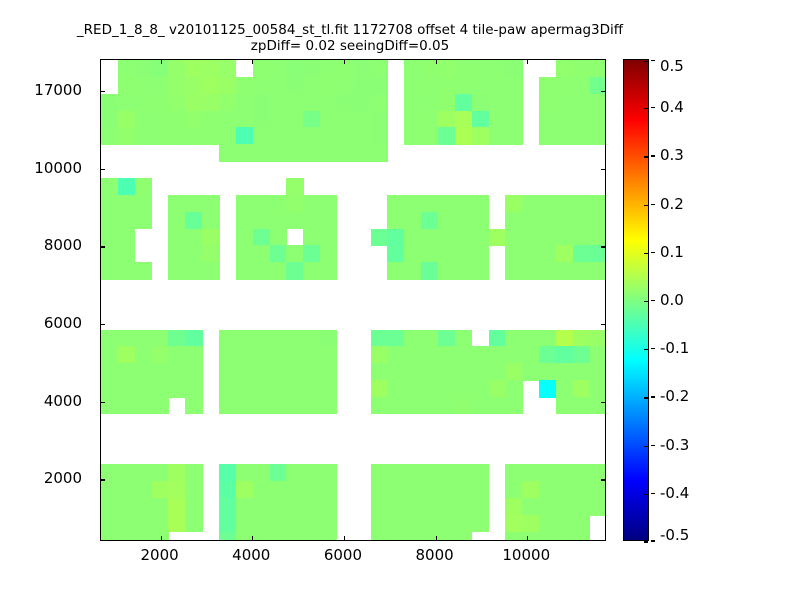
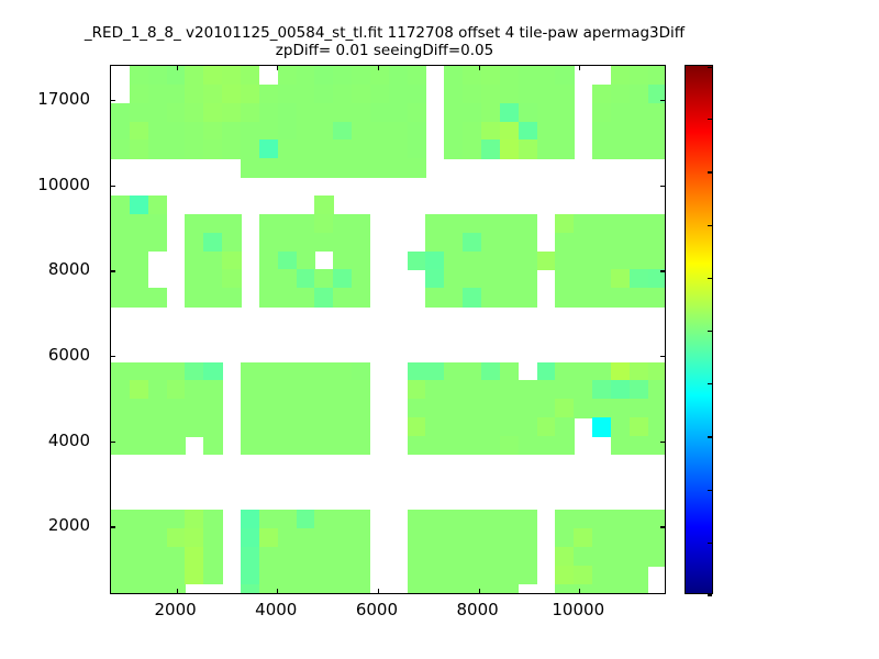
  _RED_1_8_8_ v20101125_00584_st_tl.fit 1172708 offset 4 tile-paw apermag3Diff
- zpDiff= 0.02 seeingDiff=0.05
+ zpDiff= 0.01 seeingDiff=0.05
  2000
  4000
  6000
  8000
  10000
  17000
  2000
  4000
  6000
  8000
  10000
- -0.5
- -0.4
- -0.3
- -0.2
- -0.1
- 0.0
- 0.1
- 0.2
- 0.3
- 0.4
- 0.5
